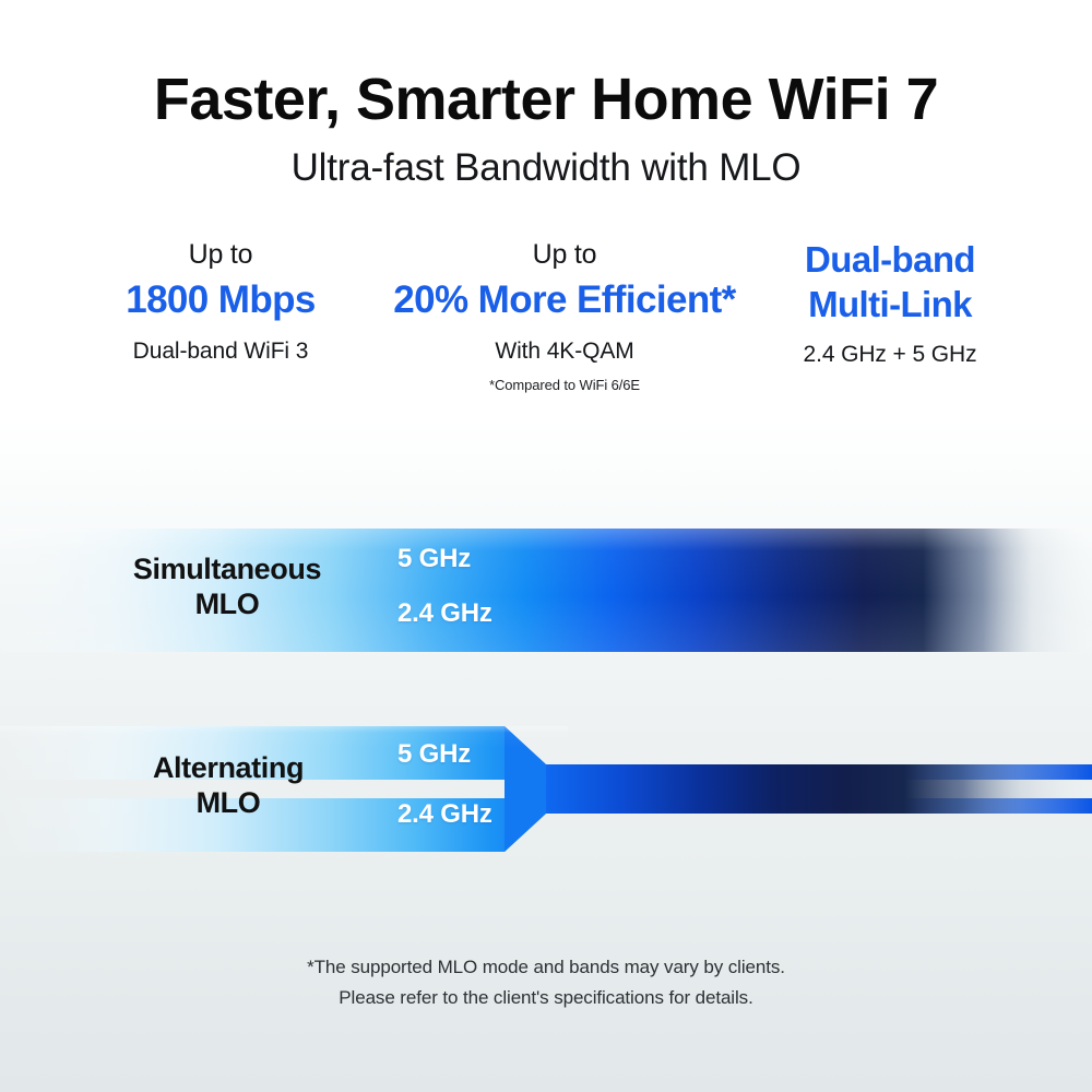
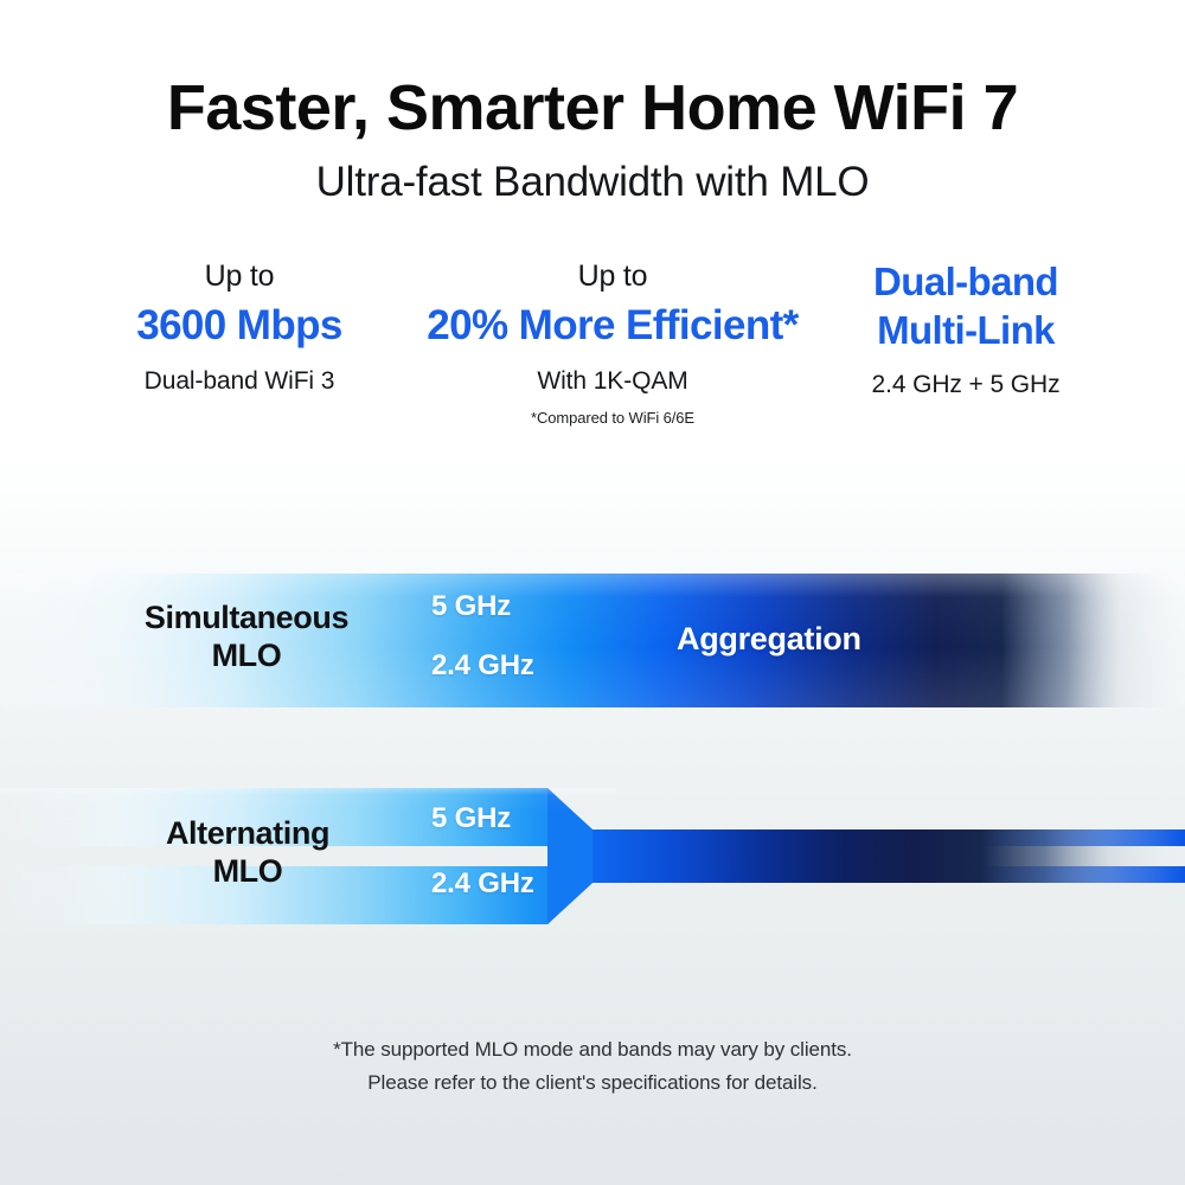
  Faster, Smarter Home WiFi 7
  Ultra-fast Bandwidth with MLO
  Up to
- 1800 Mbps
+ 3600 Mbps
  Dual-band WiFi 3
  Up to
  20% More Efficient*
- With 4K-QAM
+ With 1K-QAM
  *Compared to WiFi 6/6E
  Dual-band
  Multi-Link
  2.4 GHz + 5 GHz
  Simultaneous
  MLO
  5 GHz
  2.4 GHz
+ Aggregation
  Alternating
  MLO
  5 GHz
  2.4 GHz
  *The supported MLO mode and bands may vary by clients.
  Please refer to the client's specifications for details.
